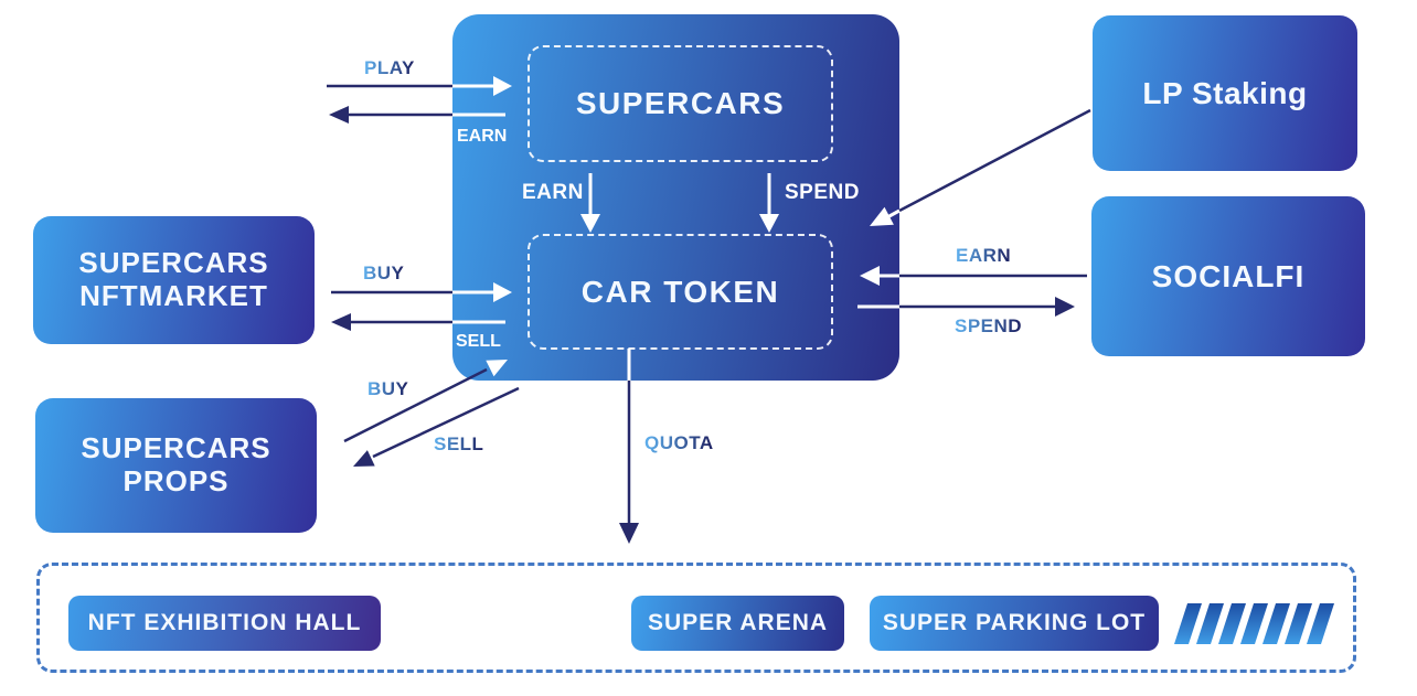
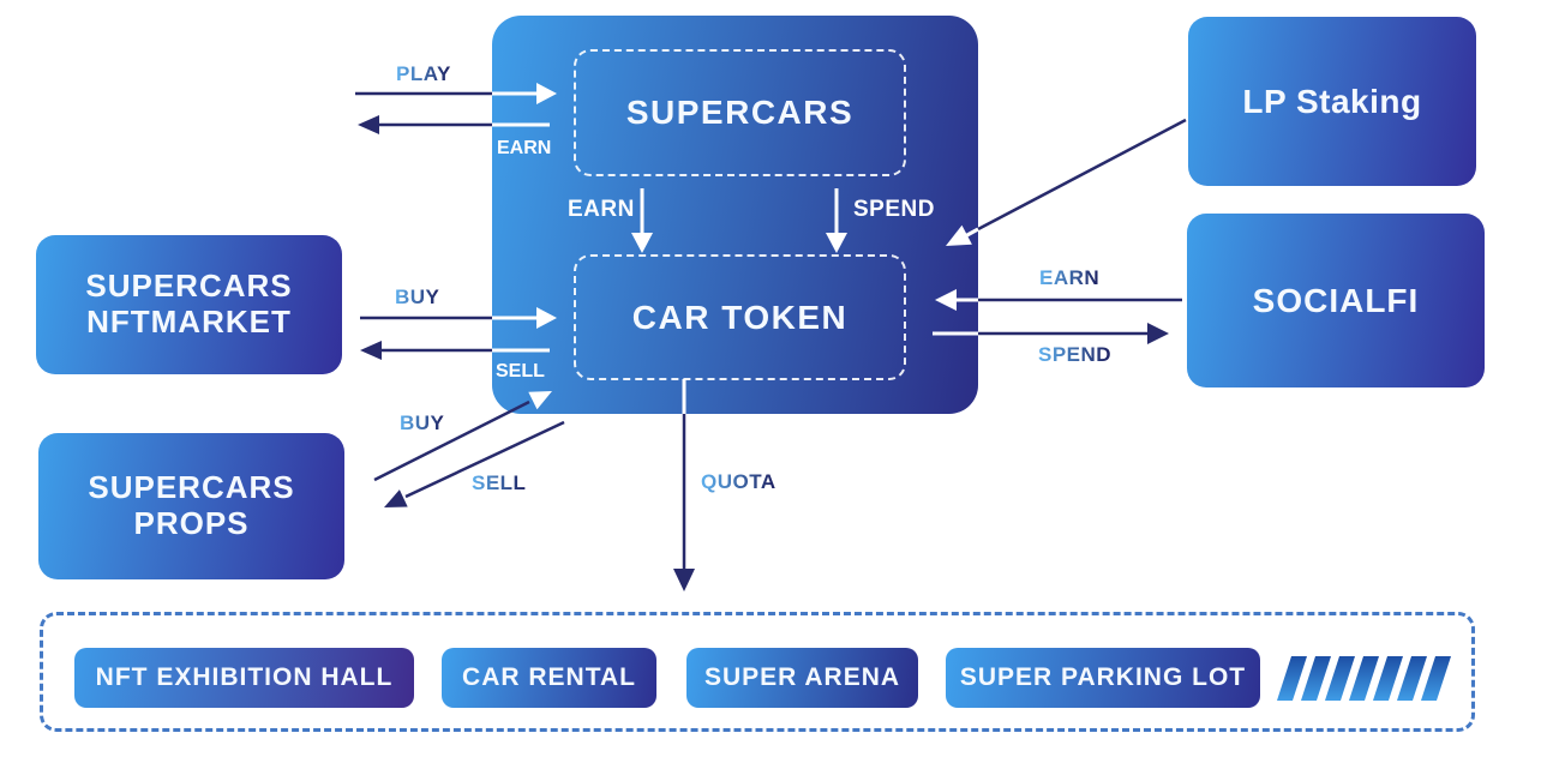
  SUPERCARS
  NFTMARKET
  SUPERCARS
  PROPS
  SUPERCARS
  CAR TOKEN
  LP Staking
  SOCIALFI
  NFT EXHIBITION HALL
+ CAR RENTAL
  SUPER ARENA
  SUPER PARKING LOT
  PLAY
  EARN
  BUY
  SELL
  BUY
  SELL
  EARN
  SPEND
  EARN
  SPEND
  QUOTA
